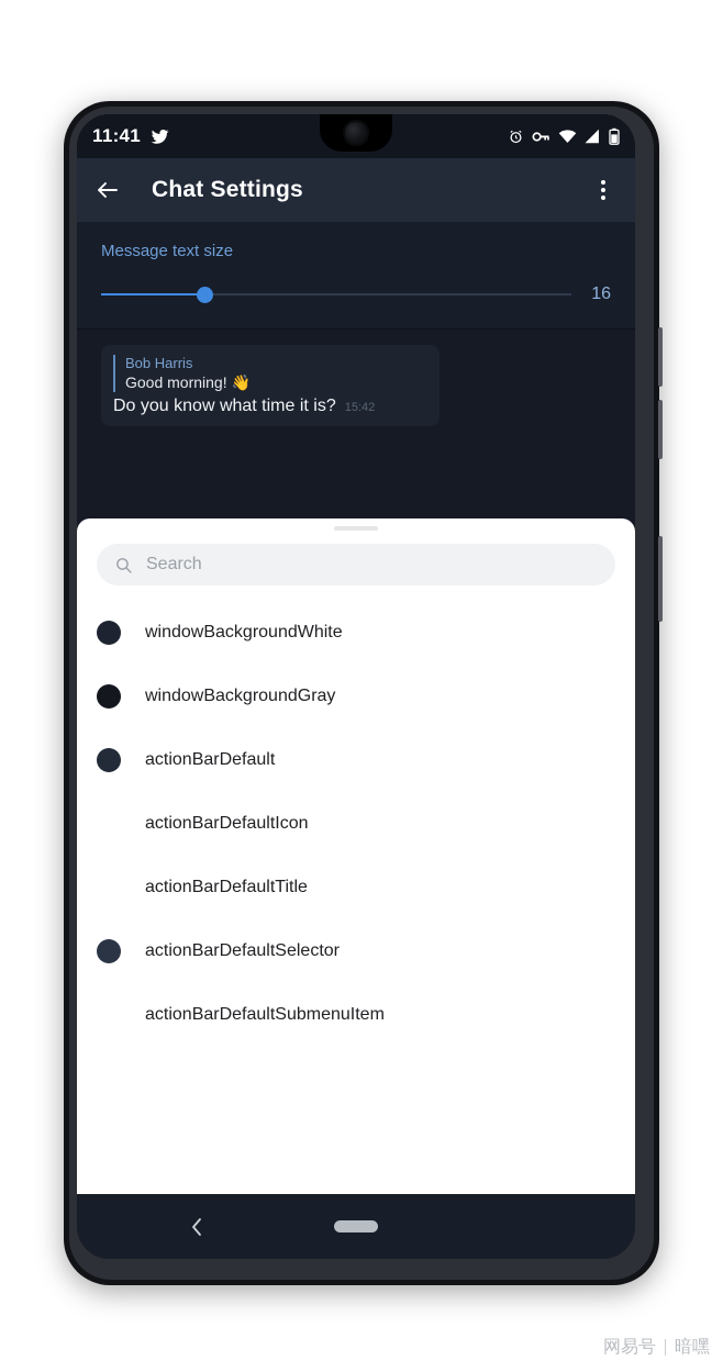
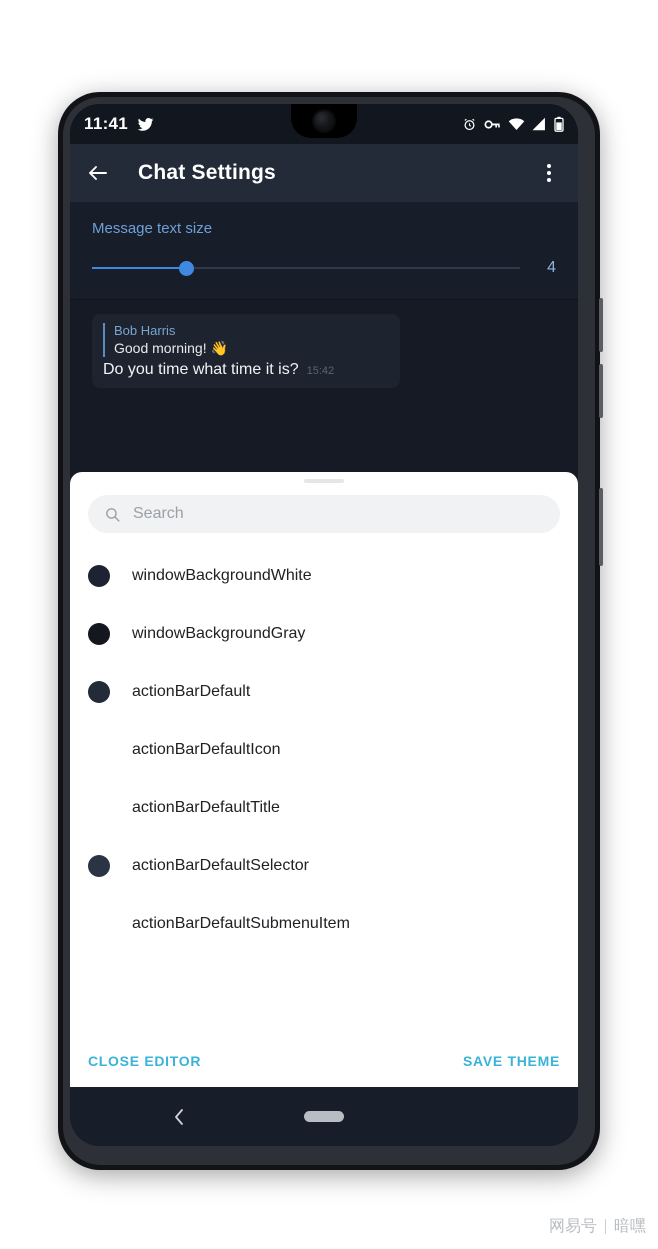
  11:41
  Chat Settings
  Message text size
- 16
+ 4
  Bob Harris
  Good morning! 👋
- Do you know what time it is?
+ Do you time what time it is?
  15:42
  Search
  windowBackgroundWhite
  windowBackgroundGray
  actionBarDefault
  actionBarDefaultIcon
  actionBarDefaultTitle
  actionBarDefaultSelector
  actionBarDefaultSubmenuItem
+ CLOSE EDITOR
+ SAVE THEME
  网易号
  暗嘿
